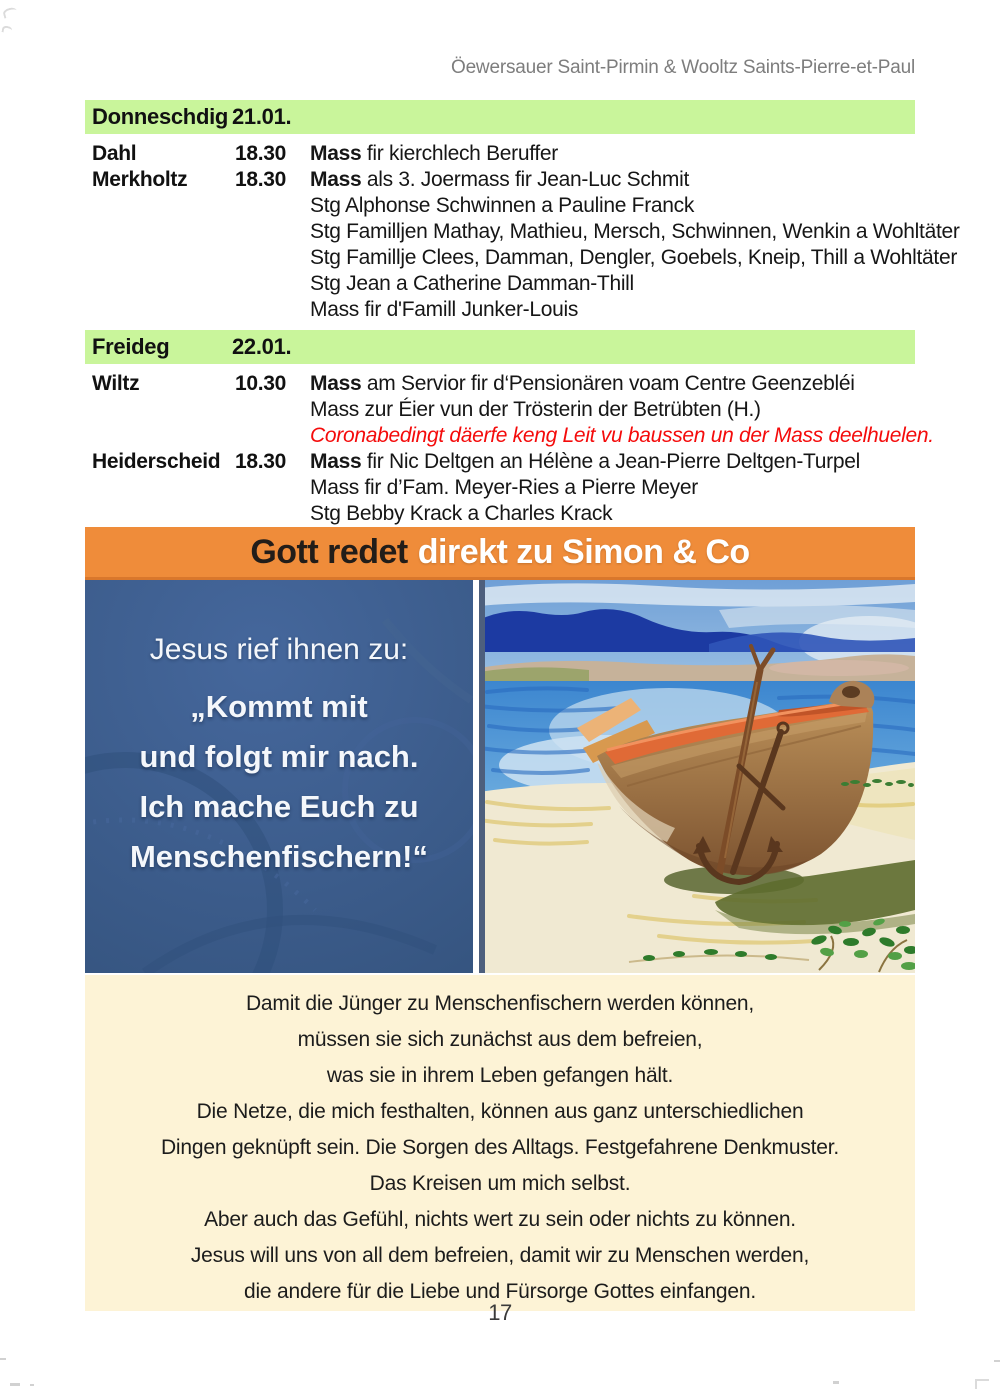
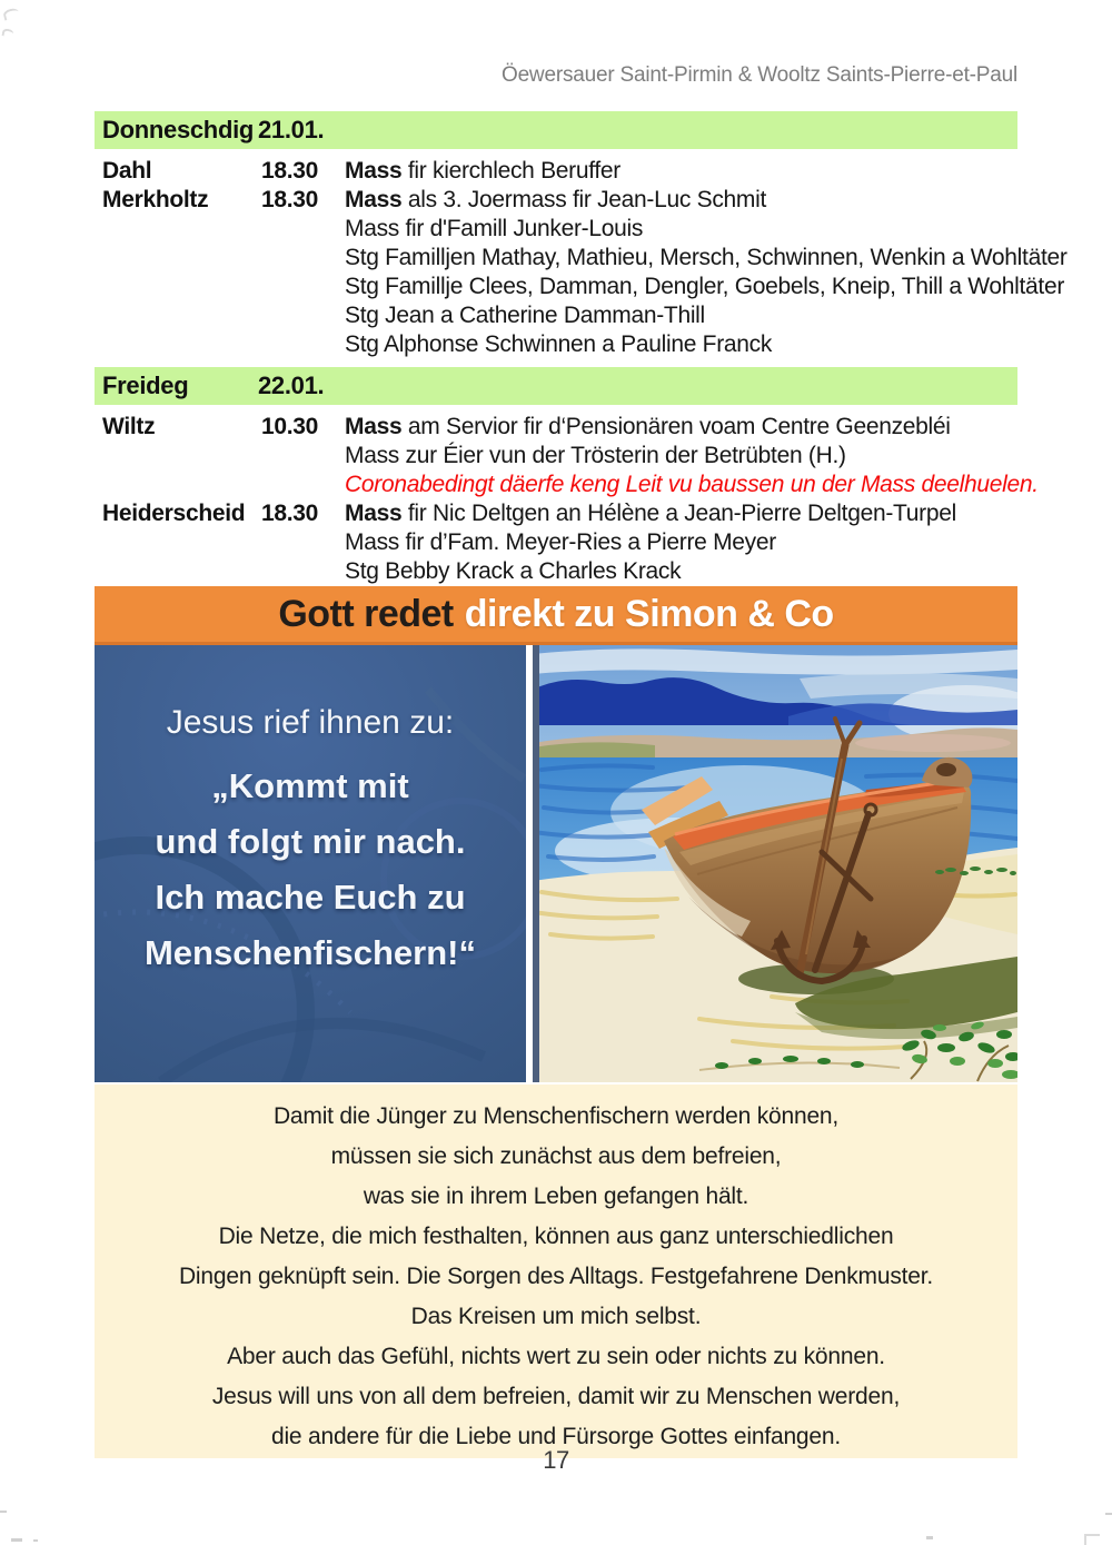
  Öewersauer Saint-Pirmin & Wooltz Saints-Pierre-et-Paul
  Donneschdig 21.01.
  Dahl
  18.30
  Mass fir kierchlech Beruffer
  Merkholtz
  18.30
  Mass als 3. Joermass fir Jean-Luc Schmit
- Stg Alphonse Schwinnen a Pauline Franck
+ Mass fir d'Famill Junker-Louis
  Stg Familljen Mathay, Mathieu, Mersch, Schwinnen, Wenkin a Wohltäter
  Stg Famillje Clees, Damman, Dengler, Goebels, Kneip, Thill a Wohltäter
  Stg Jean a Catherine Damman-Thill
- Mass fir d'Famill Junker-Louis
+ Stg Alphonse Schwinnen a Pauline Franck
  Freideg 22.01.
  Wiltz
  10.30
  Mass am Servior fir d‘Pensionären voam Centre Geenzebléi
  Mass zur Éier vun der Trösterin der Betrübten (H.)
  Coronabedingt däerfe keng Leit vu baussen un der Mass deelhuelen.
  Heiderscheid
  18.30
  Mass fir Nic Deltgen an Hélène a Jean-Pierre Deltgen-Turpel
  Mass fir d’Fam. Meyer-Ries a Pierre Meyer
  Stg Bebby Krack a Charles Krack
  Gott redet direkt zu Simon & Co
  Jesus rief ihnen zu:
  „Kommt mit
  und folgt mir nach.
  Ich mache Euch zu
  Menschenfischern!“
  Damit die Jünger zu Menschenfischern werden können,
  müssen sie sich zunächst aus dem befreien,
  was sie in ihrem Leben gefangen hält.
  Die Netze, die mich festhalten, können aus ganz unterschiedlichen
  Dingen geknüpft sein. Die Sorgen des Alltags. Festgefahrene Denkmuster.
  Das Kreisen um mich selbst.
  Aber auch das Gefühl, nichts wert zu sein oder nichts zu können.
  Jesus will uns von all dem befreien, damit wir zu Menschen werden,
  die andere für die Liebe und Fürsorge Gottes einfangen.
  17
